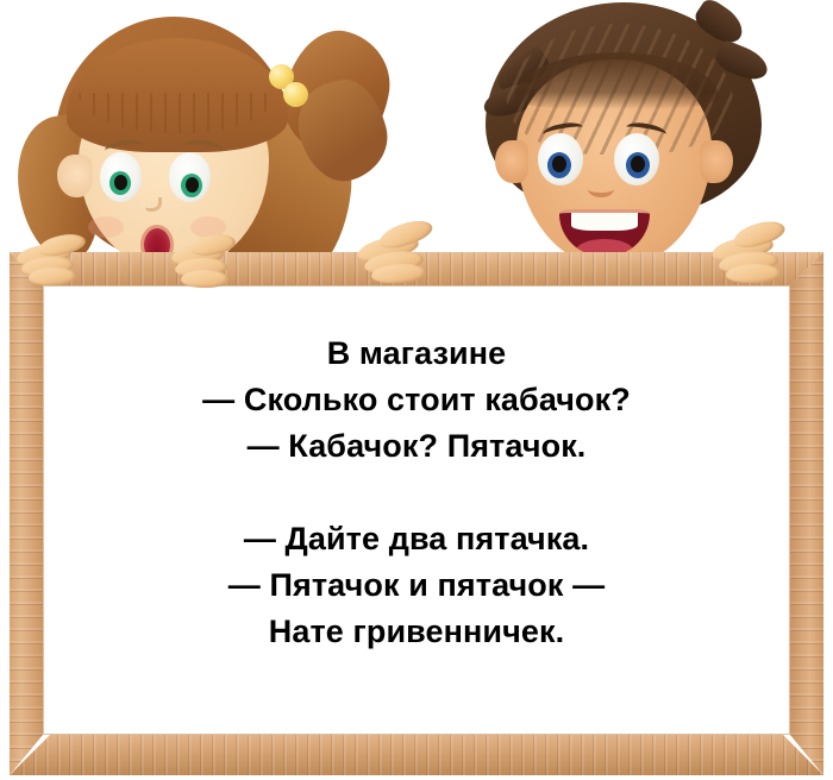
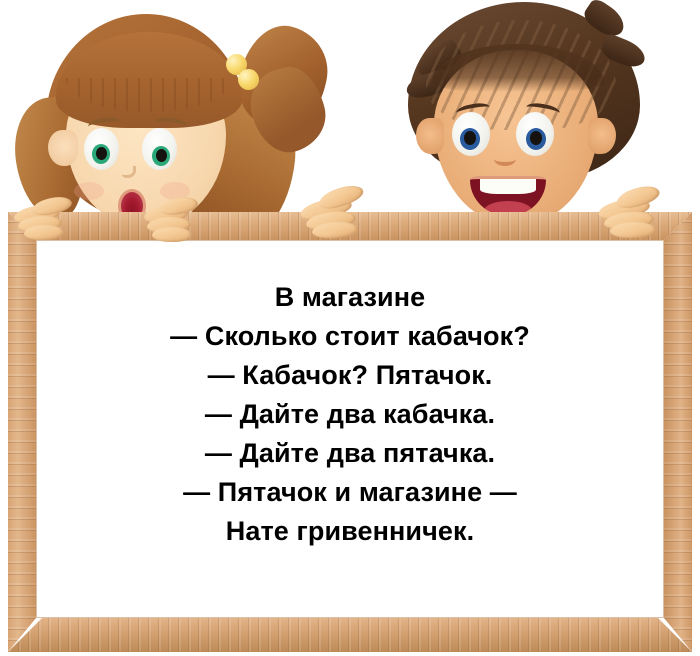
  В магазине
  — Сколько стоит кабачок?
  — Кабачок? Пятачок.
+ — Дайте два кабачка.
  — Дайте два пятачка.
- — Пятачок и пятачок —
+ — Пятачок и магазине —
  Нате гривенничек.
